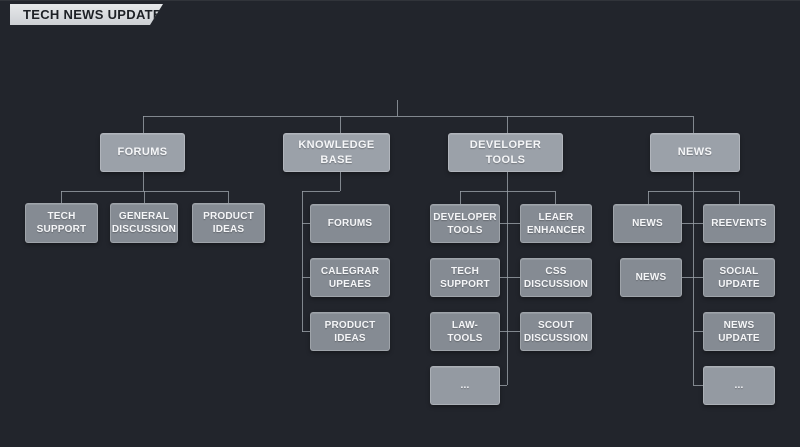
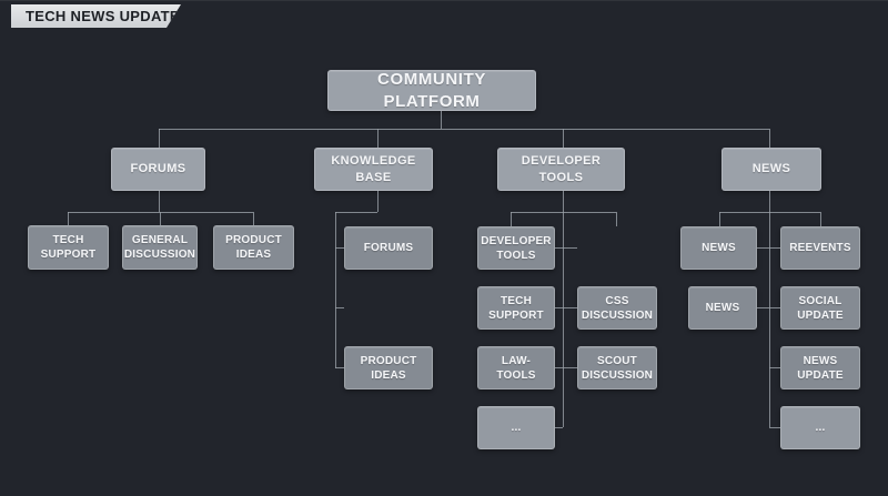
  TECH NEWS UPDAT
+ COMMUNITY PLATFORM
  FORUMS
  KNOWLEDGE BASE
  DEVELOPER TOOLS
  NEWS
  TECH
  SUPPORT
  GENERAL
  DISCUSSION
  PRODUCT
  IDEAS
  FORUMS
- CALEGRAR
- UPEAES
  PRODUCT
  IDEAS
  DEVELOPER
  TOOLS
  TECH
  SUPPORT
  LAW-
  TOOLS
  ...
- LEAER
- ENHANCER
  CSS
  DISCUSSION
  SCOUT
  DISCUSSION
  NEWS
  NEWS
  REEVENTS
  SOCIAL
  UPDATE
  NEWS
  UPDATE
  ...
